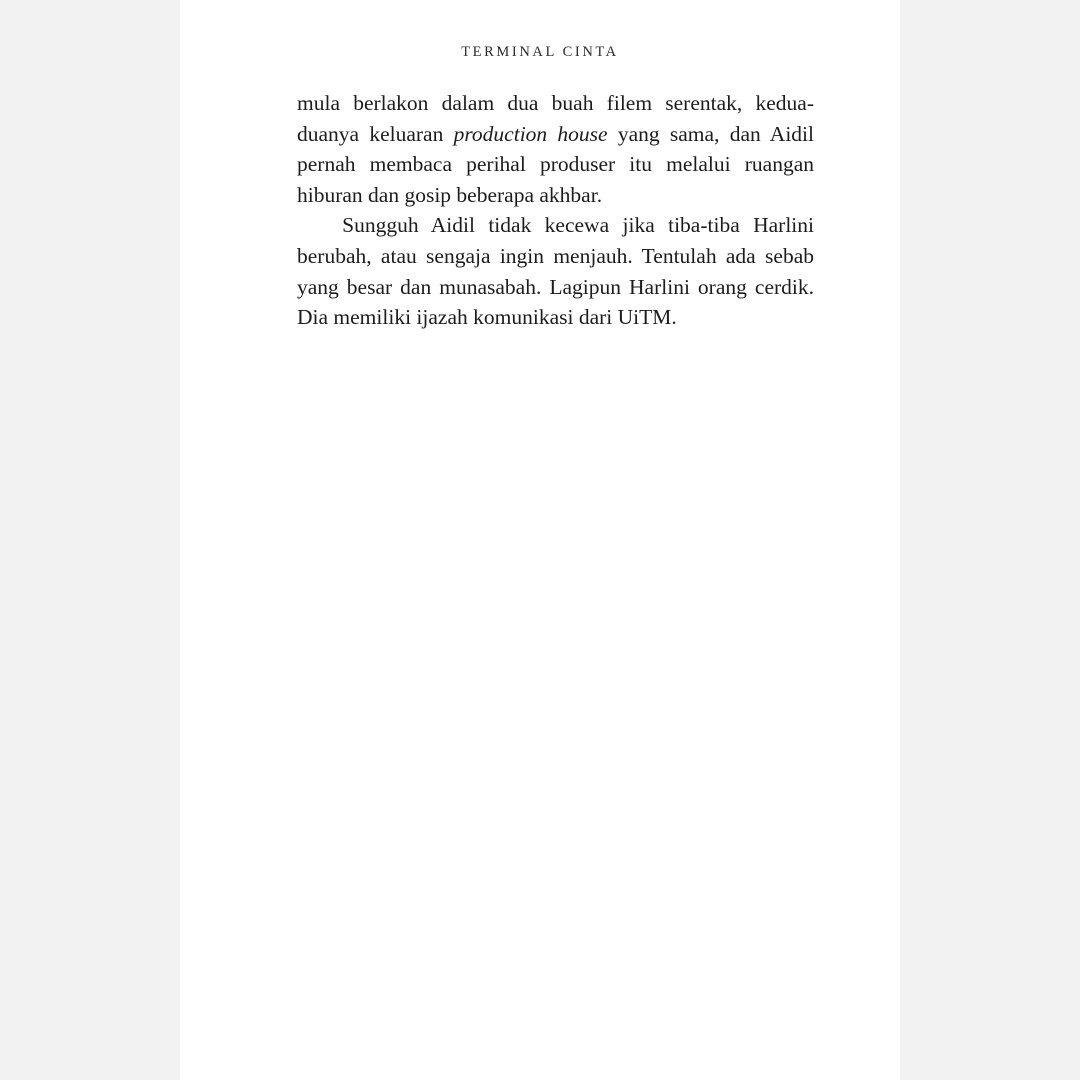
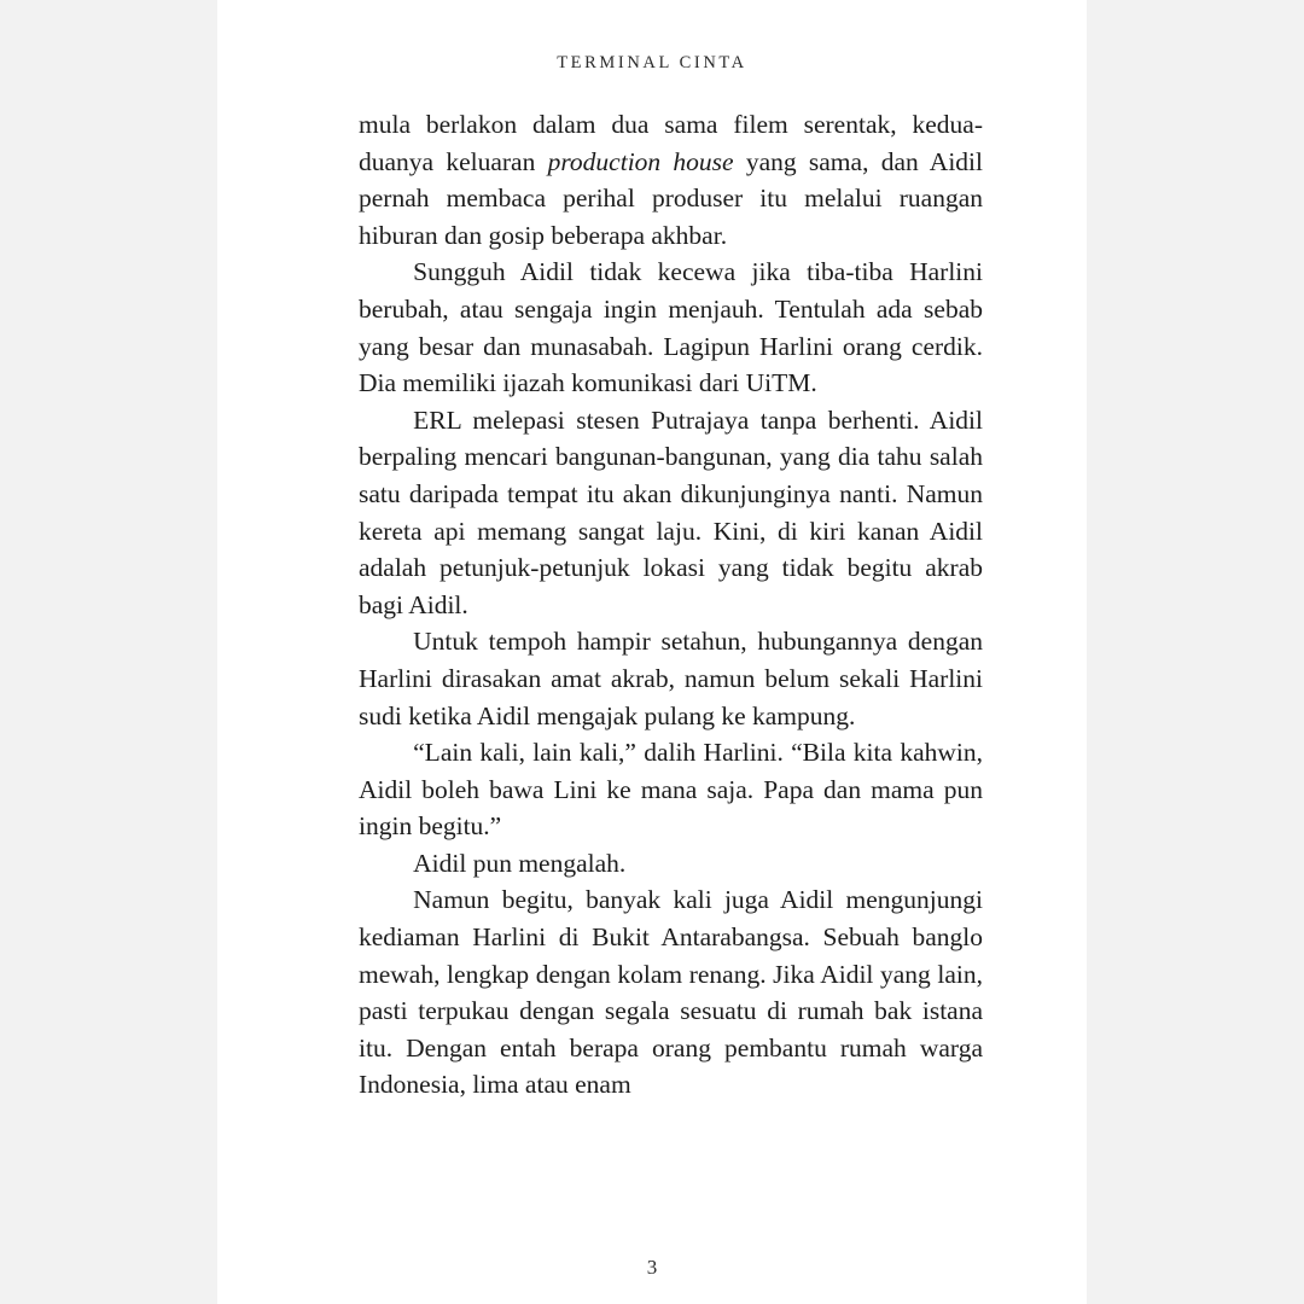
  TERMINAL CINTA
- mula berlakon dalam dua buah filem serentak, kedua-duanya keluaran production house yang sama, dan Aidil pernah membaca perihal produser itu melalui ruangan hiburan dan gosip beberapa akhbar.
+ mula berlakon dalam dua sama filem serentak, kedua-duanya keluaran production house yang sama, dan Aidil pernah membaca perihal produser itu melalui ruangan hiburan dan gosip beberapa akhbar.
  Sungguh Aidil tidak kecewa jika tiba-tiba Harlini berubah, atau sengaja ingin menjauh. Tentulah ada sebab yang besar dan munasabah. Lagipun Harlini orang cerdik. Dia memiliki ijazah komunikasi dari UiTM.
+ ERL melepasi stesen Putrajaya tanpa berhenti. Aidil berpaling mencari bangunan-bangunan, yang dia tahu salah satu daripada tempat itu akan dikunjunginya nanti. Namun kereta api memang sangat laju. Kini, di kiri kanan Aidil adalah petunjuk-petunjuk lokasi yang tidak begitu akrab bagi Aidil.
+ Untuk tempoh hampir setahun, hubungannya dengan Harlini dirasakan amat akrab, namun belum sekali Harlini sudi ketika Aidil mengajak pulang ke kampung.
+ “Lain kali, lain kali,” dalih Harlini. “Bila kita kahwin, Aidil boleh bawa Lini ke mana saja. Papa dan mama pun ingin begitu.”
+ Aidil pun mengalah.
+ Namun begitu, banyak kali juga Aidil mengunjungi kediaman Harlini di Bukit Antarabangsa. Sebuah banglo mewah, lengkap dengan kolam renang. Jika Aidil yang lain, pasti terpukau dengan segala sesuatu di rumah bak istana itu. Dengan entah berapa orang pembantu rumah warga Indonesia, lima atau enam
+ 3
